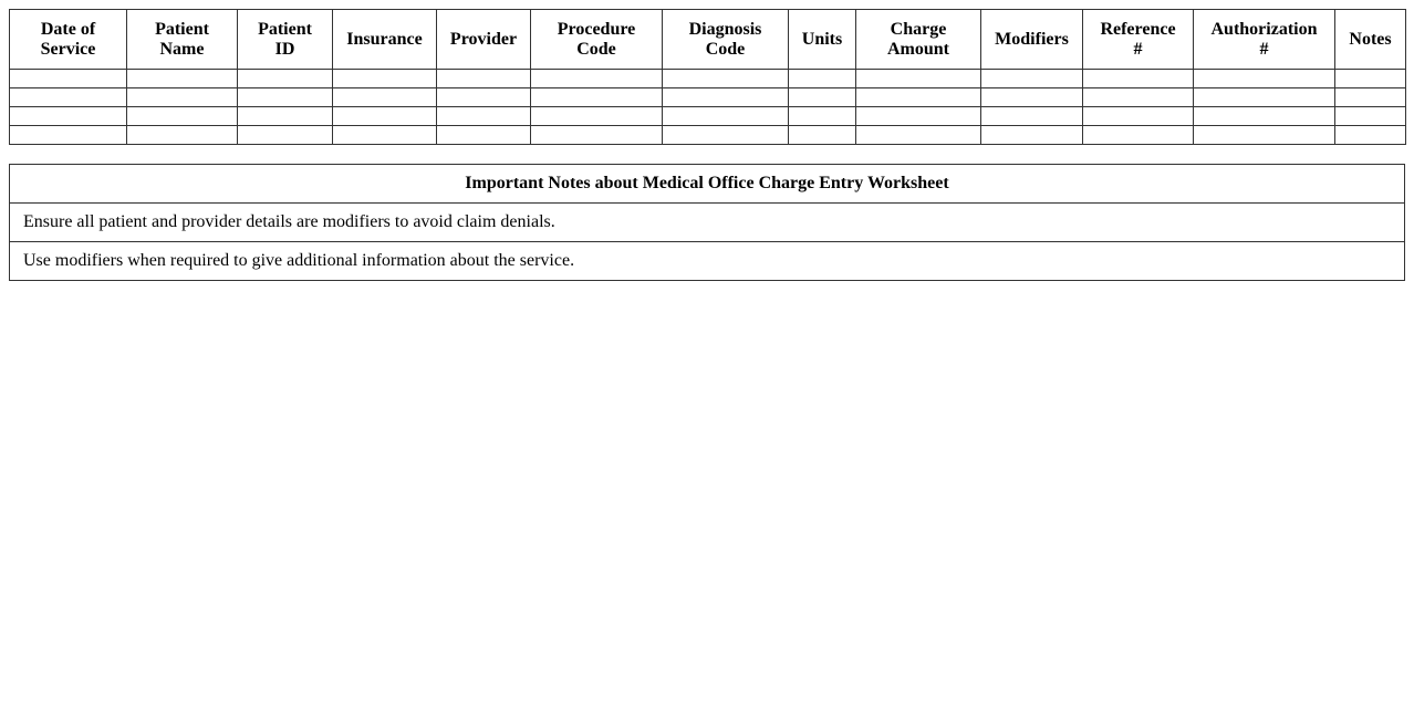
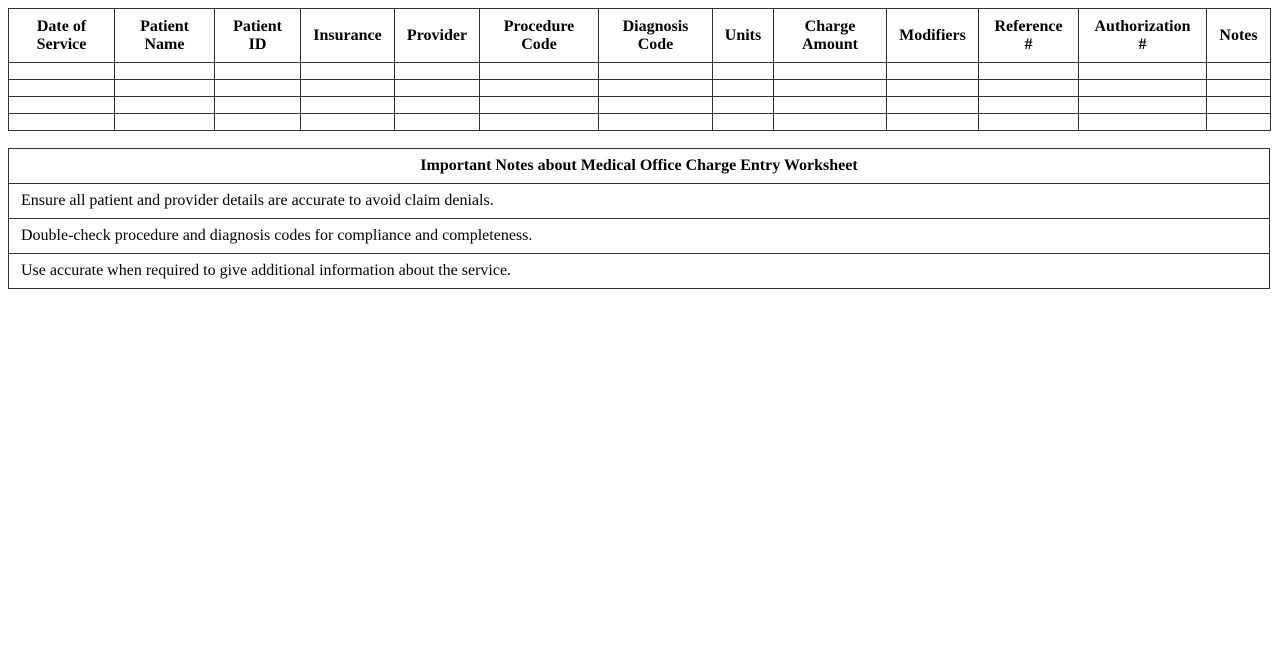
  Date ofService	PatientName	PatientID	Insurance	Provider	ProcedureCode	DiagnosisCode	Units	ChargeAmount	Modifiers	Reference#	Authorization#	Notes
  Important Notes about Medical Office Charge Entry Worksheet
- Ensure all patient and provider details are modifiers to avoid claim denials.
+ Ensure all patient and provider details are accurate to avoid claim denials.
+ Double-check procedure and diagnosis codes for compliance and completeness.
- Use modifiers when required to give additional information about the service.
+ Use accurate when required to give additional information about the service.
